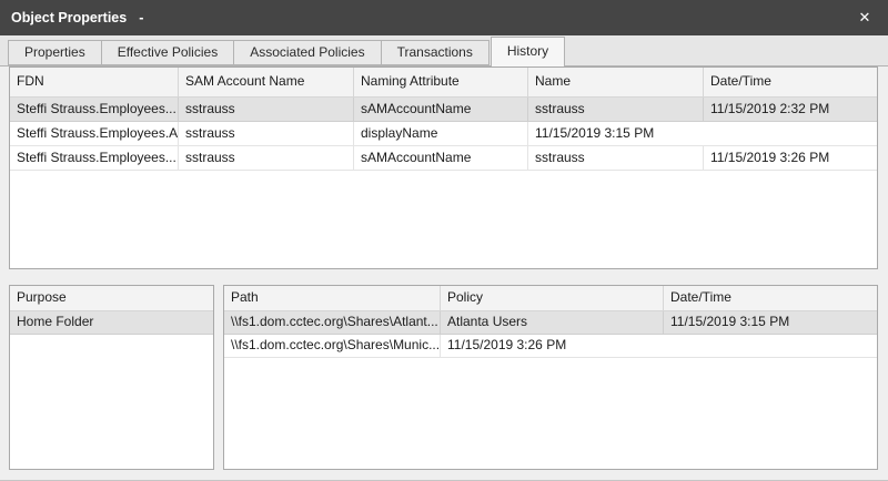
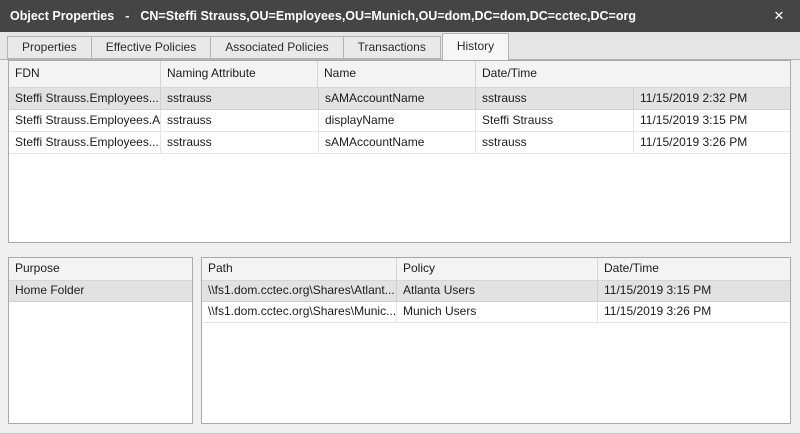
  Object Properties
  -
+ CN=Steffi Strauss,OU=Employees,OU=Munich,OU=dom,DC=dom,DC=cctec,DC=org
  ✕
  Properties
  Effective Policies
  Associated Policies
  Transactions
  History
  FDN
- SAM Account Name
  Naming Attribute
  Name
  Date/Time
  Steffi Strauss.Employees...
  sstrauss
  sAMAccountName
  sstrauss
  11/15/2019 2:32 PM
  Steffi Strauss.Employees.A
  sstrauss
  displayName
+ Steffi Strauss
  11/15/2019 3:15 PM
  Steffi Strauss.Employees...
  sstrauss
  sAMAccountName
  sstrauss
  11/15/2019 3:26 PM
  Purpose
  Home Folder
  Path
  Policy
  Date/Time
  \\fs1.dom.cctec.org\Shares\Atlant...
  Atlanta Users
  11/15/2019 3:15 PM
  \\fs1.dom.cctec.org\Shares\Munic...
+ Munich Users
  11/15/2019 3:26 PM
